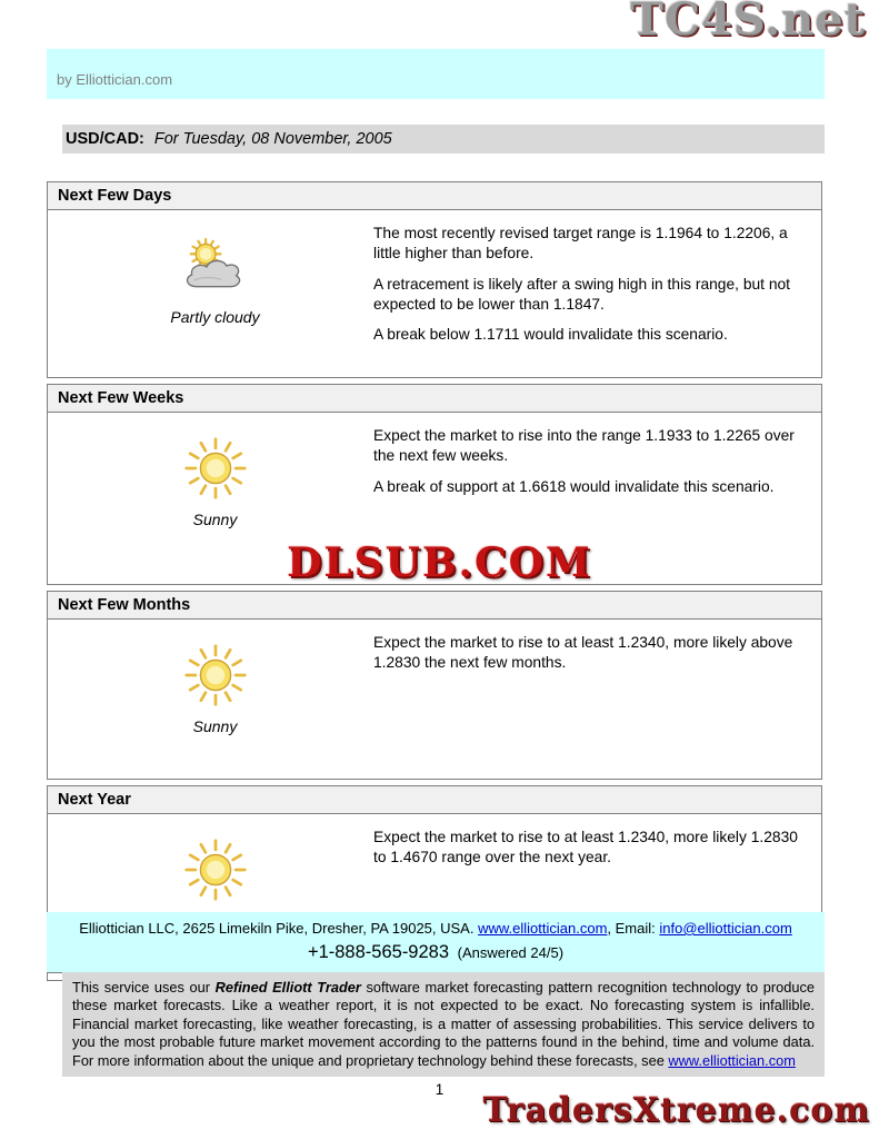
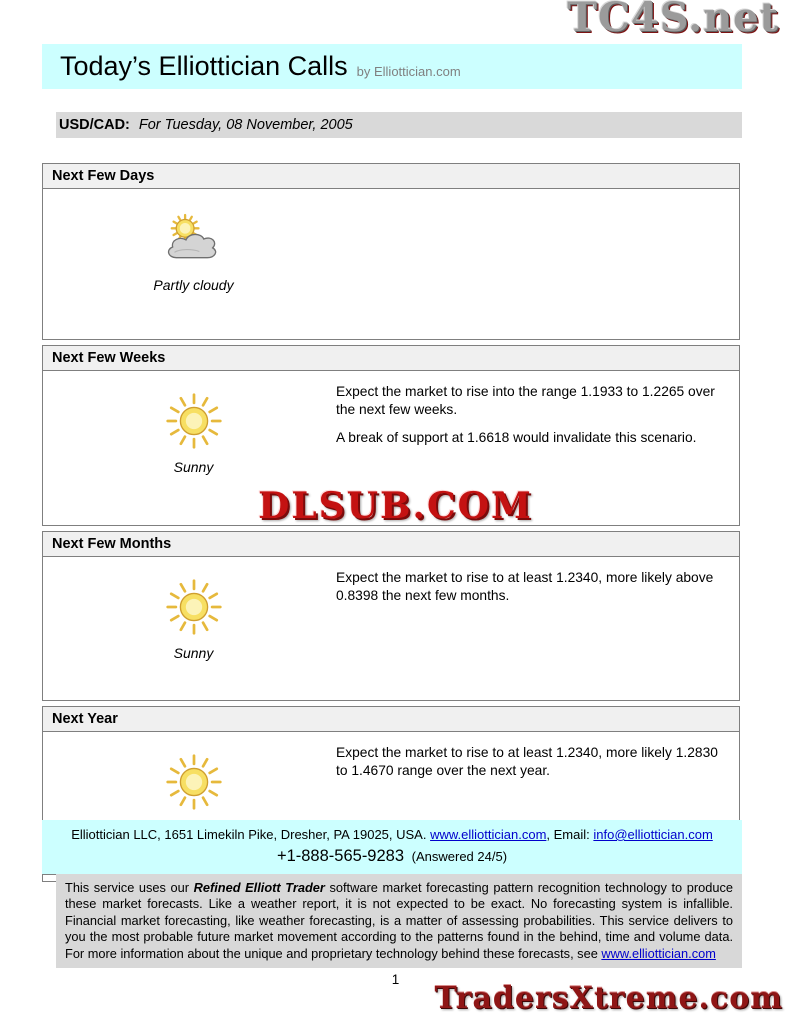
  TC4S.net
+ Today’s Elliottician Calls
  by Elliottician.com
  USD/CAD:
  For Tuesday, 08 November, 2005
  DLSUB.COM
  Next Few Days
  Partly cloudy
- The most recently revised target range is 1.1964 to 1.2206, a little higher than before.
- A retracement is likely after a swing high in this range, but not expected to be lower than 1.1847.
- A break below 1.1711 would invalidate this scenario.
  Next Few Weeks
  Sunny
  Expect the market to rise into the range 1.1933 to 1.2265 over the next few weeks.
  A break of support at 1.6618 would invalidate this scenario.
  Next Few Months
  Sunny
- Expect the market to rise to at least 1.2340, more likely above 1.2830 the next few months.
+ Expect the market to rise to at least 1.2340, more likely above 0.8398 the next few months.
  Next Year
  Expect the market to rise to at least 1.2340, more likely 1.2830 to 1.4670 range over the next year.
- Elliottician LLC, 2625 Limekiln Pike, Dresher, PA 19025, USA. www.elliottician.com, Email: info@elliottician.com
+ Elliottician LLC, 1651 Limekiln Pike, Dresher, PA 19025, USA. www.elliottician.com, Email: info@elliottician.com
  +1-888-565-9283 (Answered 24/5)
  This service uses our Refined Elliott Trader software market forecasting pattern recognition technology to produce these market forecasts. Like a weather report, it is not expected to be exact. No forecasting system is infallible. Financial market forecasting, like weather forecasting, is a matter of assessing probabilities. This service delivers to you the most probable future market movement according to the patterns found in the behind, time and volume data. For more information about the unique and proprietary technology behind these forecasts, see www.elliottician.com
  1
  TradersXtreme.com
